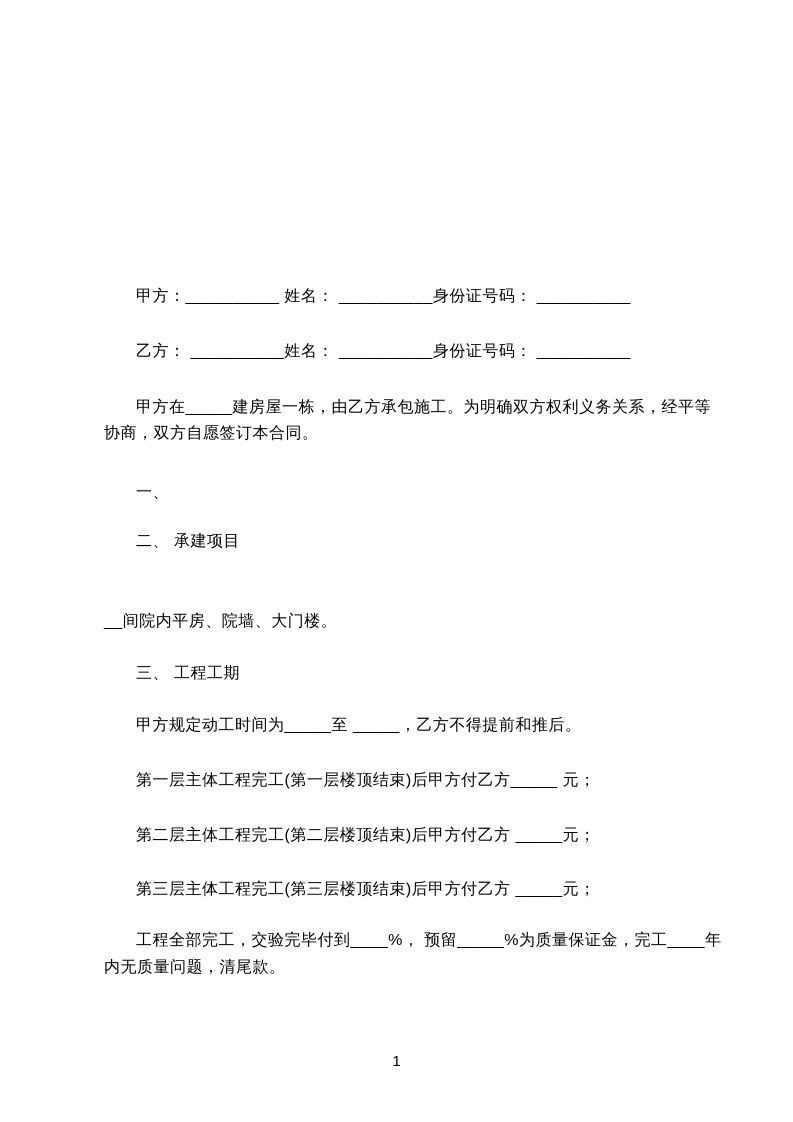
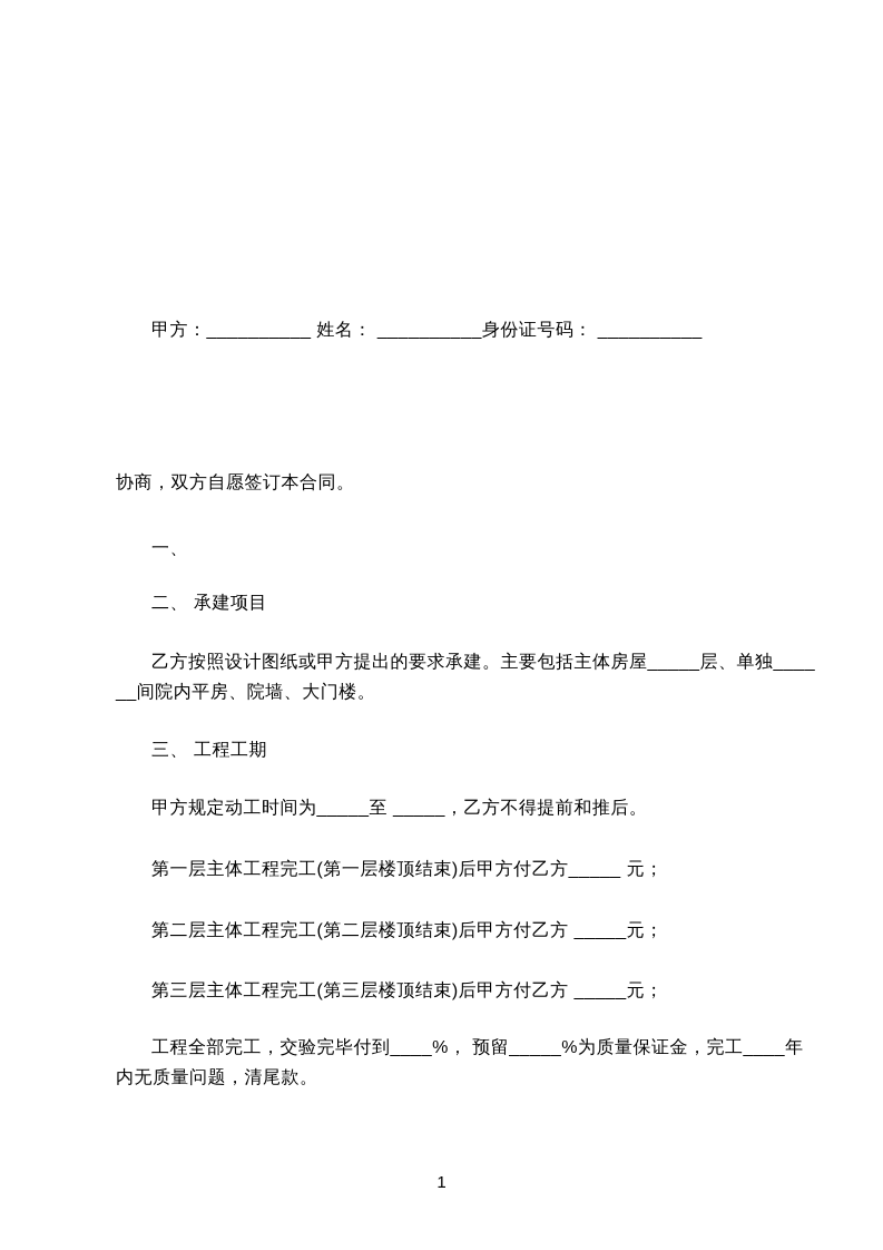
  甲方：__________ 姓名： __________身份证号码： __________
- 乙方： __________姓名： __________身份证号码： __________
- 甲方在_____建房屋一栋，由乙方承包施工。为明确双方权利义务关系，经平等
  协商，双方自愿签订本合同。
  一、
  二、 承建项目
+ 乙方按照设计图纸或甲方提出的要求承建。主要包括主体房屋_____层、单独____
  __间院内平房、院墙、大门楼。
  三、 工程工期
  甲方规定动工时间为_____至 _____，乙方不得提前和推后。
  第一层主体工程完工(第一层楼顶结束)后甲方付乙方_____ 元；
  第二层主体工程完工(第二层楼顶结束)后甲方付乙方 _____元；
  第三层主体工程完工(第三层楼顶结束)后甲方付乙方 _____元；
  工程全部完工，交验完毕付到____%， 预留_____%为质量保证金，完工____年
  内无质量问题，清尾款。
  1
